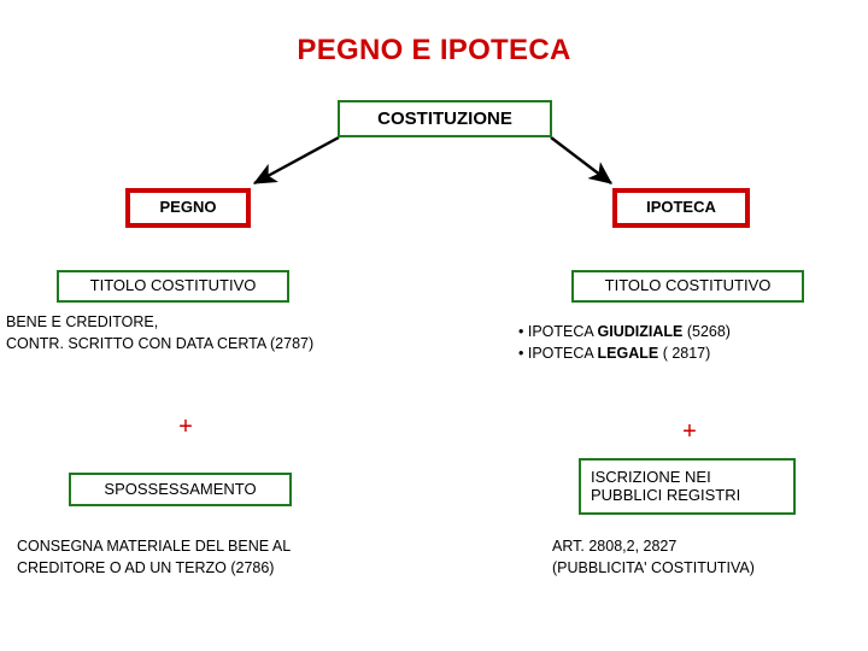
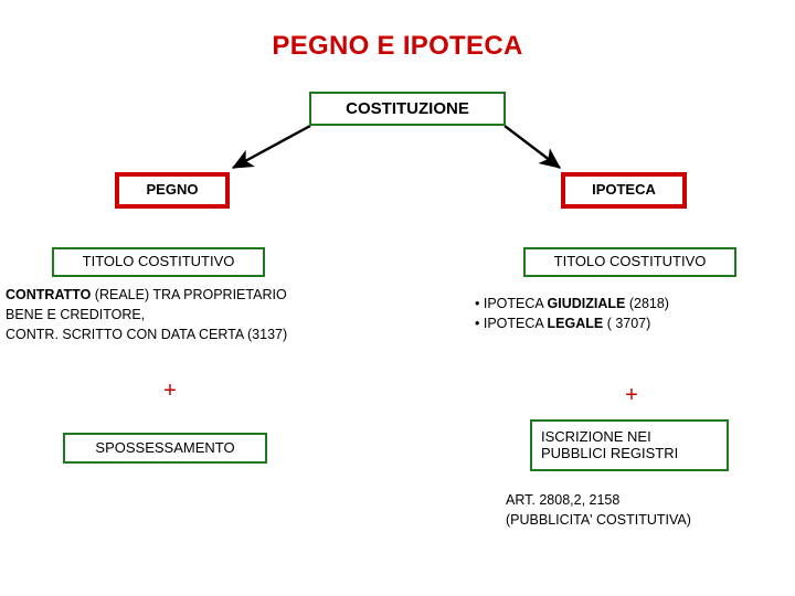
  PEGNO E IPOTECA
  COSTITUZIONE
  PEGNO
  TITOLO COSTITUTIVO
+ CONTRATTO (REALE) TRA PROPRIETARIO
  BENE E CREDITORE,
- CONTR. SCRITTO CON DATA CERTA (2787)
+ CONTR. SCRITTO CON DATA CERTA (3137)
  +
  SPOSSESSAMENTO
- CONSEGNA MATERIALE DEL BENE AL
- CREDITORE O AD UN TERZO (2786)
  IPOTECA
  TITOLO COSTITUTIVO
- • IPOTECA GIUDIZIALE (5268)
+ • IPOTECA GIUDIZIALE (2818)
- • IPOTECA LEGALE ( 2817)
+ • IPOTECA LEGALE ( 3707)
  +
  ISCRIZIONE NEI
  PUBBLICI REGISTRI
- ART. 2808,2, 2827
+ ART. 2808,2, 2158
  (PUBBLICITA' COSTITUTIVA)
